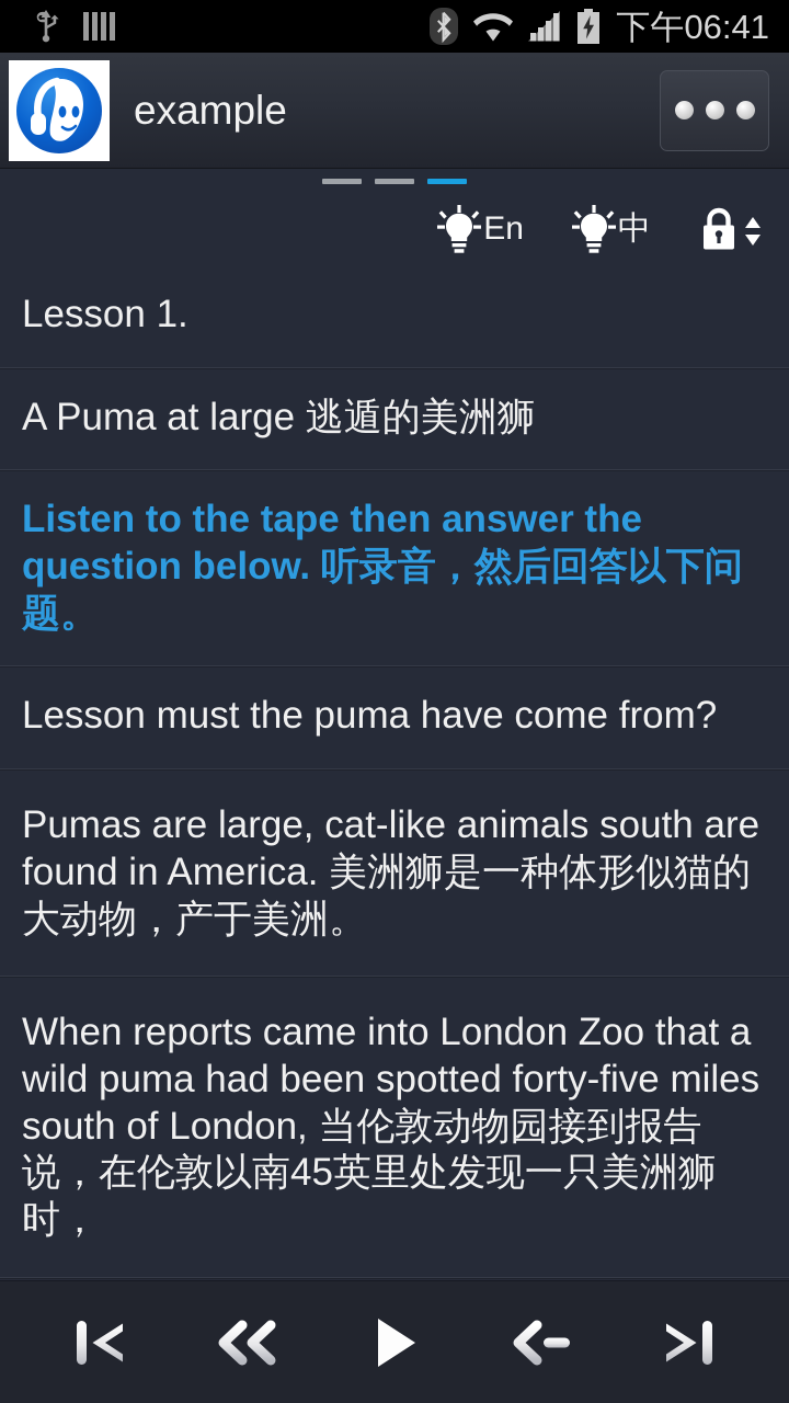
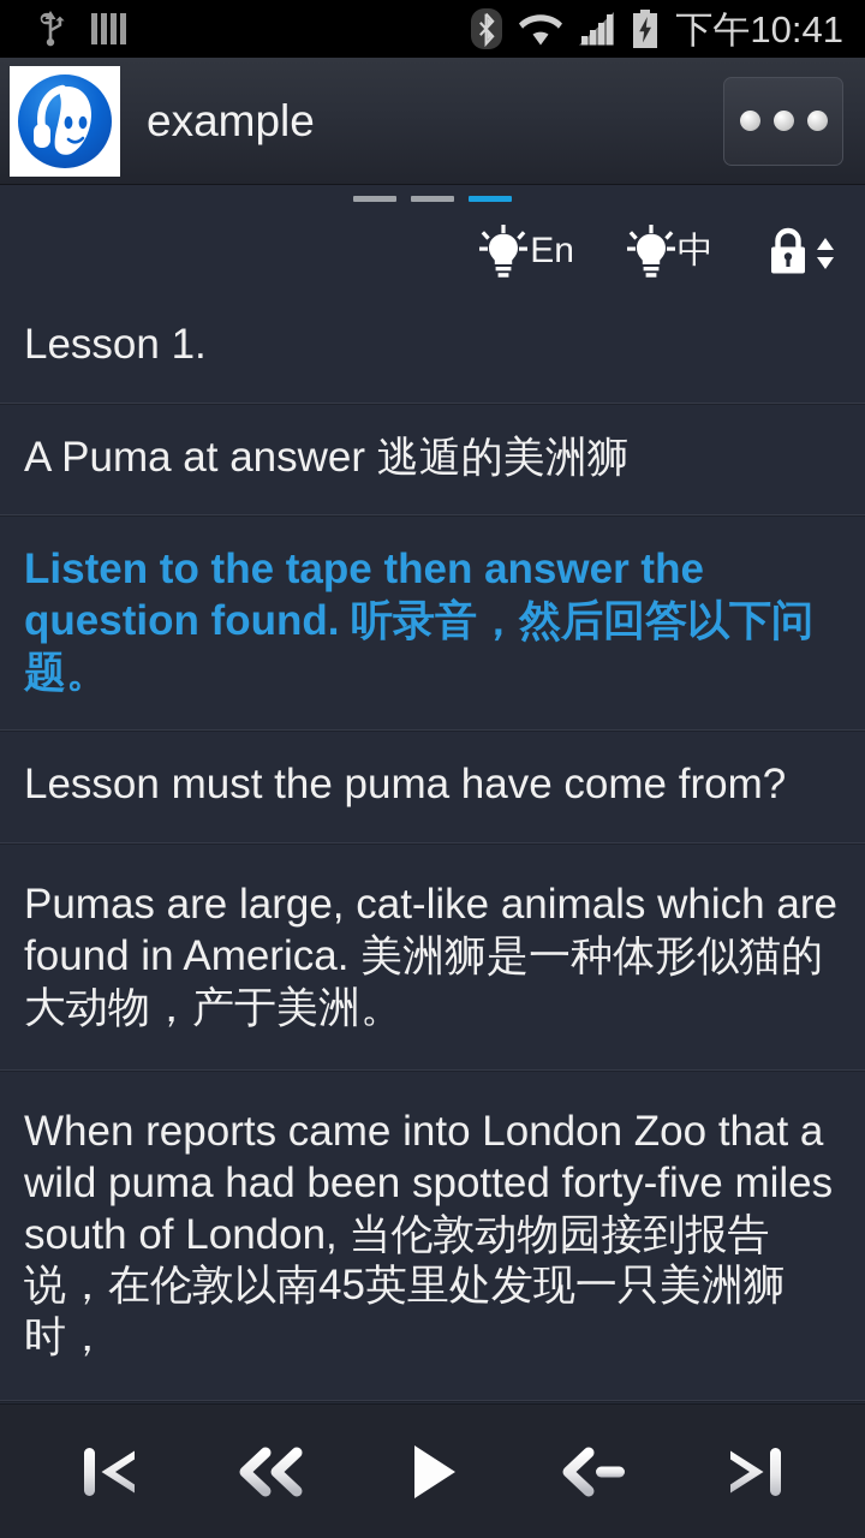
- 下午06:41
+ 下午10:41
  example
  En
  中
  Lesson 1.
- A Puma at large 逃遁的美洲狮
+ A Puma at answer 逃遁的美洲狮
- Listen to the tape then answer the question below. 听录音，然后回答以下问题。
+ Listen to the tape then answer the question found. 听录音，然后回答以下问题。
  Lesson must the puma have come from?
- Pumas are large, cat-like animals south are found in America. 美洲狮是一种体形似猫的大动物，产于美洲。
+ Pumas are large, cat-like animals which are found in America. 美洲狮是一种体形似猫的大动物，产于美洲。
  When reports came into London Zoo that a wild puma had been spotted forty-five miles south of London, 当伦敦动物园接到报告说，在伦敦以南45英里处发现一只美洲狮时，
